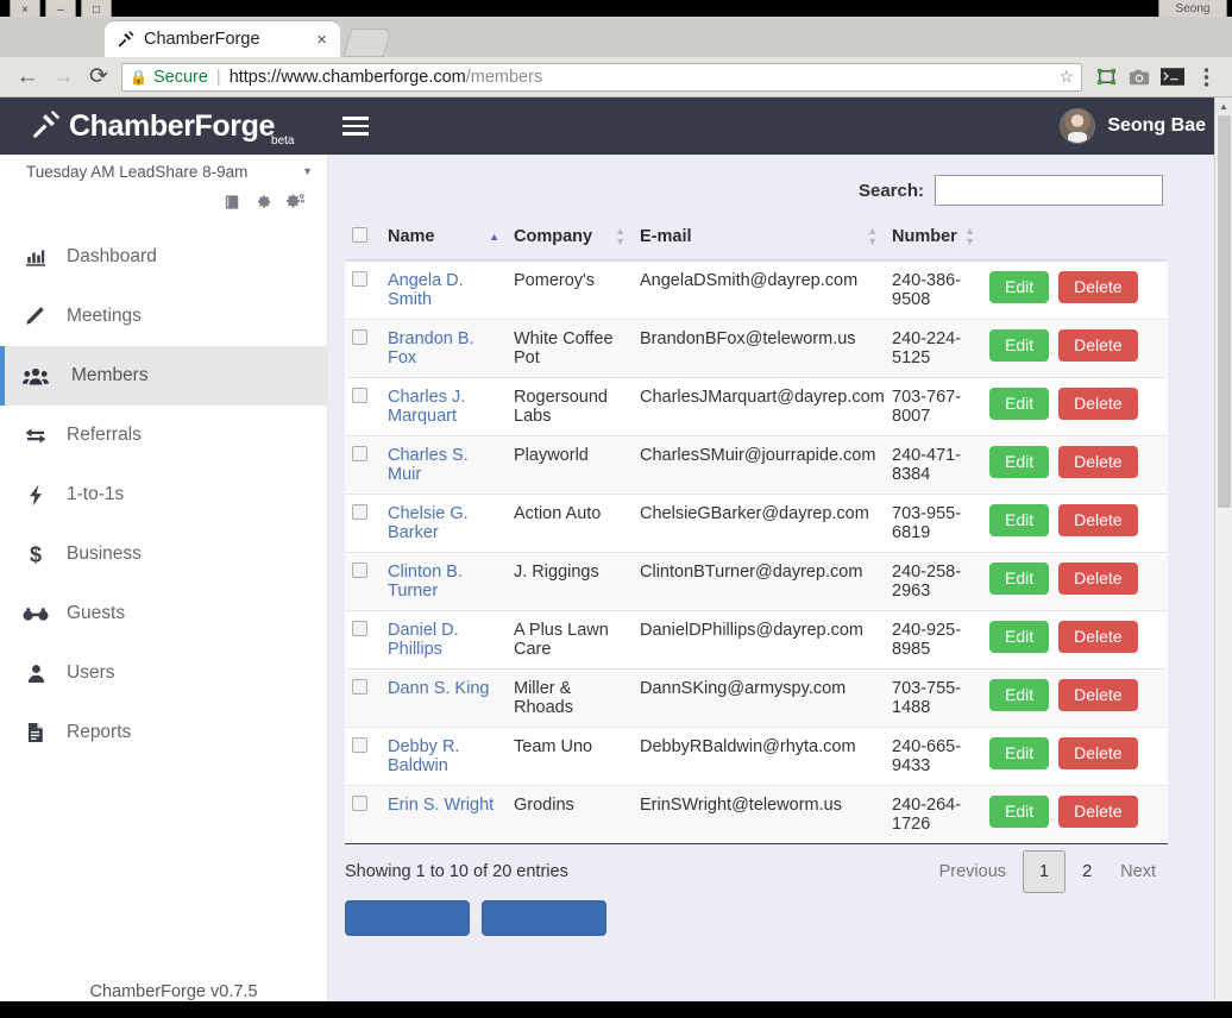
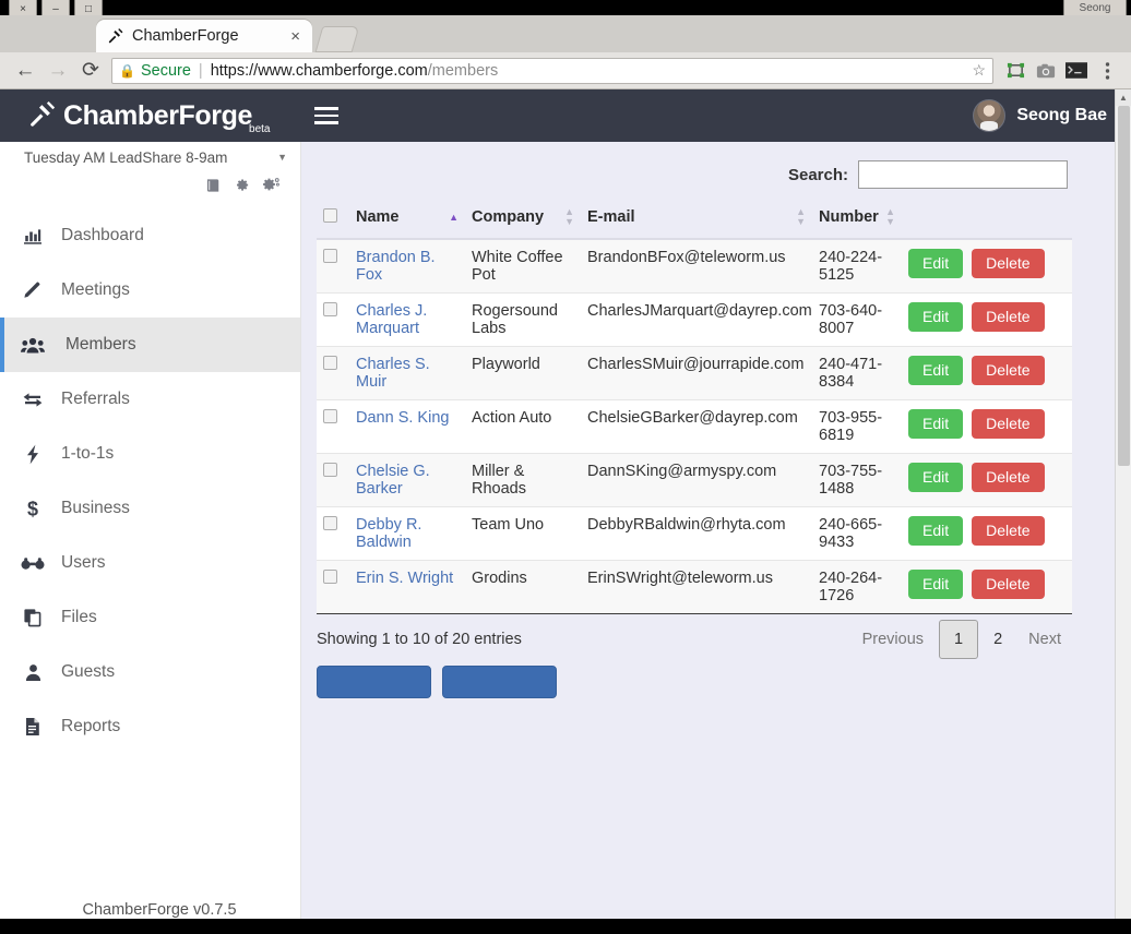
  ×
  –
  □
  Seong
  ChamberForge
  ×
  ←
  →
  ⟳
  🔒
  Secure
  |
  https://www.chamberforge.com
  /members
  ☆
  ChamberForge
  beta
  Seong Bae
  Tuesday AM LeadShare 8-9am
  ▼
  Dashboard
  Meetings
  Members
  Referrals
  1-to-1s
  $
  Business
- Guests
+ Users
+ Files
- Users
+ Guests
  Reports
  ChamberForge v0.7.5
  Search:
  	Name ▲	Company ▲▼	E-mail ▲▼	Number ▲▼
- 	Angela D. Smith	Pomeroy's	AngelaDSmith@dayrep.com	240-386-9508	Edit Delete
  	Brandon B. Fox	White Coffee Pot	BrandonBFox@teleworm.us	240-224-5125	Edit Delete
- 	Charles J. Marquart	Rogersound Labs	CharlesJMarquart@dayrep.com	703-767-8007	Edit Delete
+ 	Charles J. Marquart	Rogersound Labs	CharlesJMarquart@dayrep.com	703-640-8007	Edit Delete
  	Charles S. Muir	Playworld	CharlesSMuir@jourrapide.com	240-471-8384	Edit Delete
- 	Chelsie G. Barker	Action Auto	ChelsieGBarker@dayrep.com	703-955-6819	Edit Delete
+ 	Dann S. King	Action Auto	ChelsieGBarker@dayrep.com	703-955-6819	Edit Delete
- 	Clinton B. Turner	J. Riggings	ClintonBTurner@dayrep.com	240-258-2963	Edit Delete
- 	Daniel D. Phillips	A Plus Lawn Care	DanielDPhillips@dayrep.com	240-925-8985	Edit Delete
- 	Dann S. King	Miller & Rhoads	DannSKing@armyspy.com	703-755-1488	Edit Delete
+ 	Chelsie G. Barker	Miller & Rhoads	DannSKing@armyspy.com	703-755-1488	Edit Delete
  	Debby R. Baldwin	Team Uno	DebbyRBaldwin@rhyta.com	240-665-9433	Edit Delete
  	Erin S. Wright	Grodins	ErinSWright@teleworm.us	240-264-1726	Edit Delete
  Showing 1 to 10 of 20 entries
  Previous
  1
  2
  Next
  ▲
